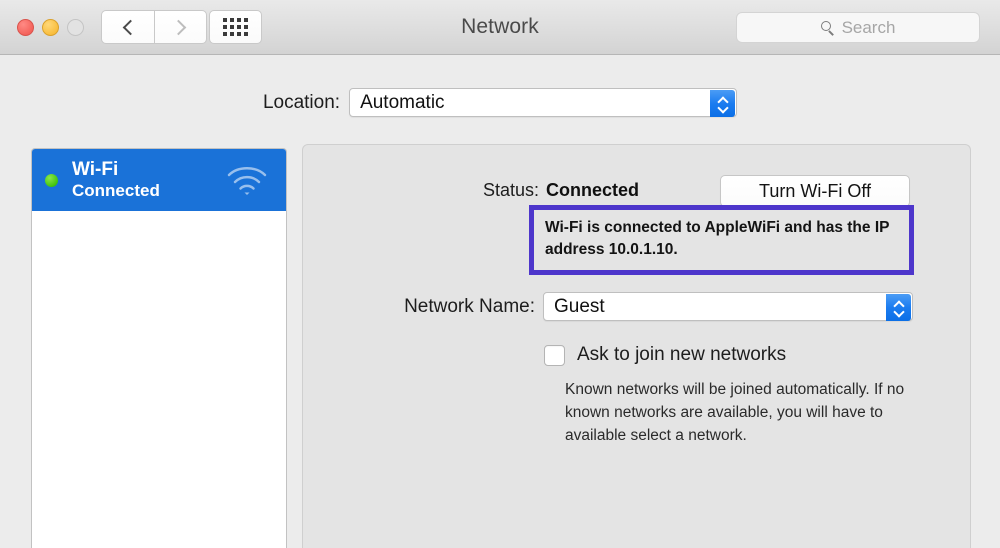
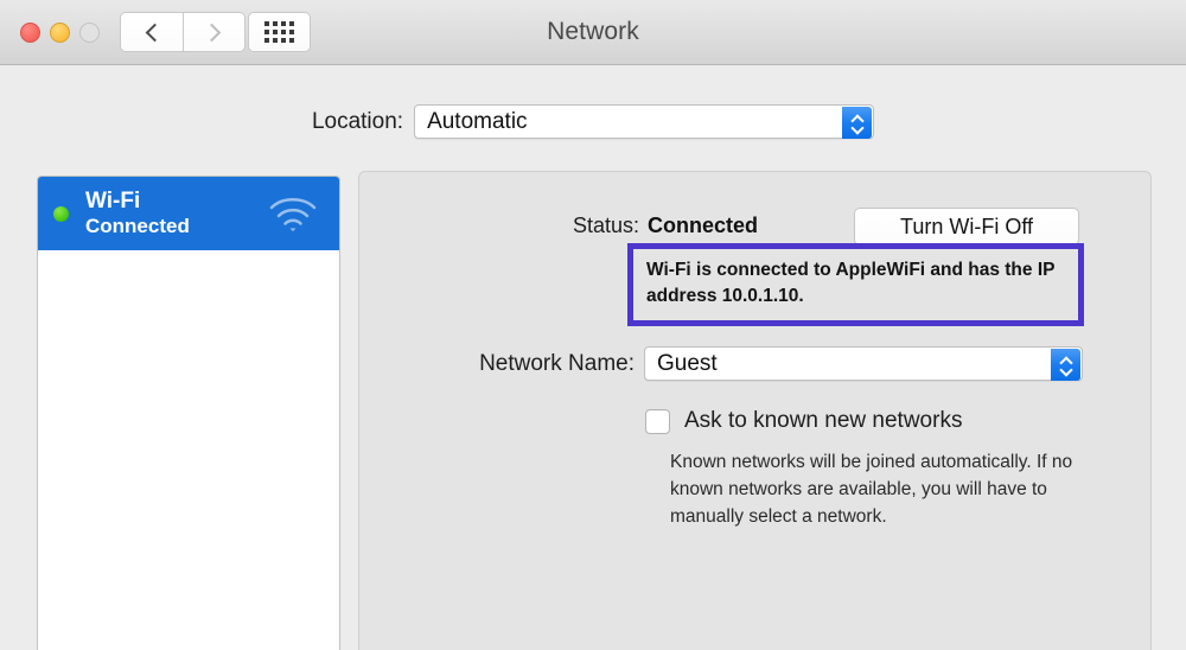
  Network
- Search
  Location:
  Automatic
  Wi-Fi
  Connected
  Status:
  Connected
  Turn Wi-Fi Off
  Wi-Fi is connected to AppleWiFi and has the IP address 10.0.1.10.
  Network Name:
  Guest
- Ask to join new networks
+ Ask to known new networks
- Known networks will be joined automatically. If no known networks are available, you will have to available select a network.
+ Known networks will be joined automatically. If no known networks are available, you will have to manually select a network.
